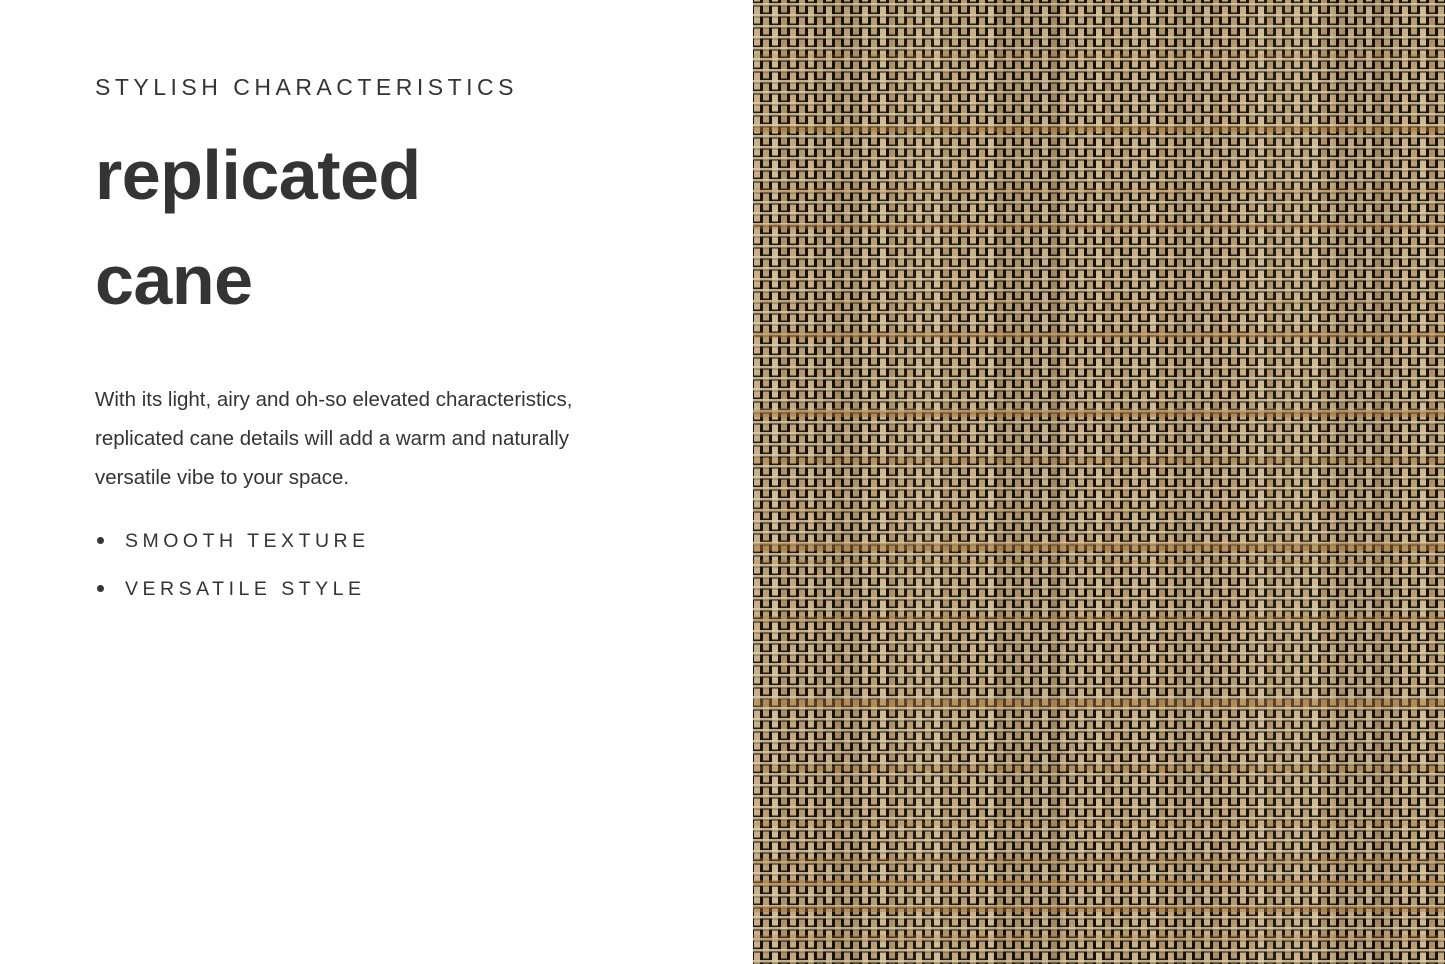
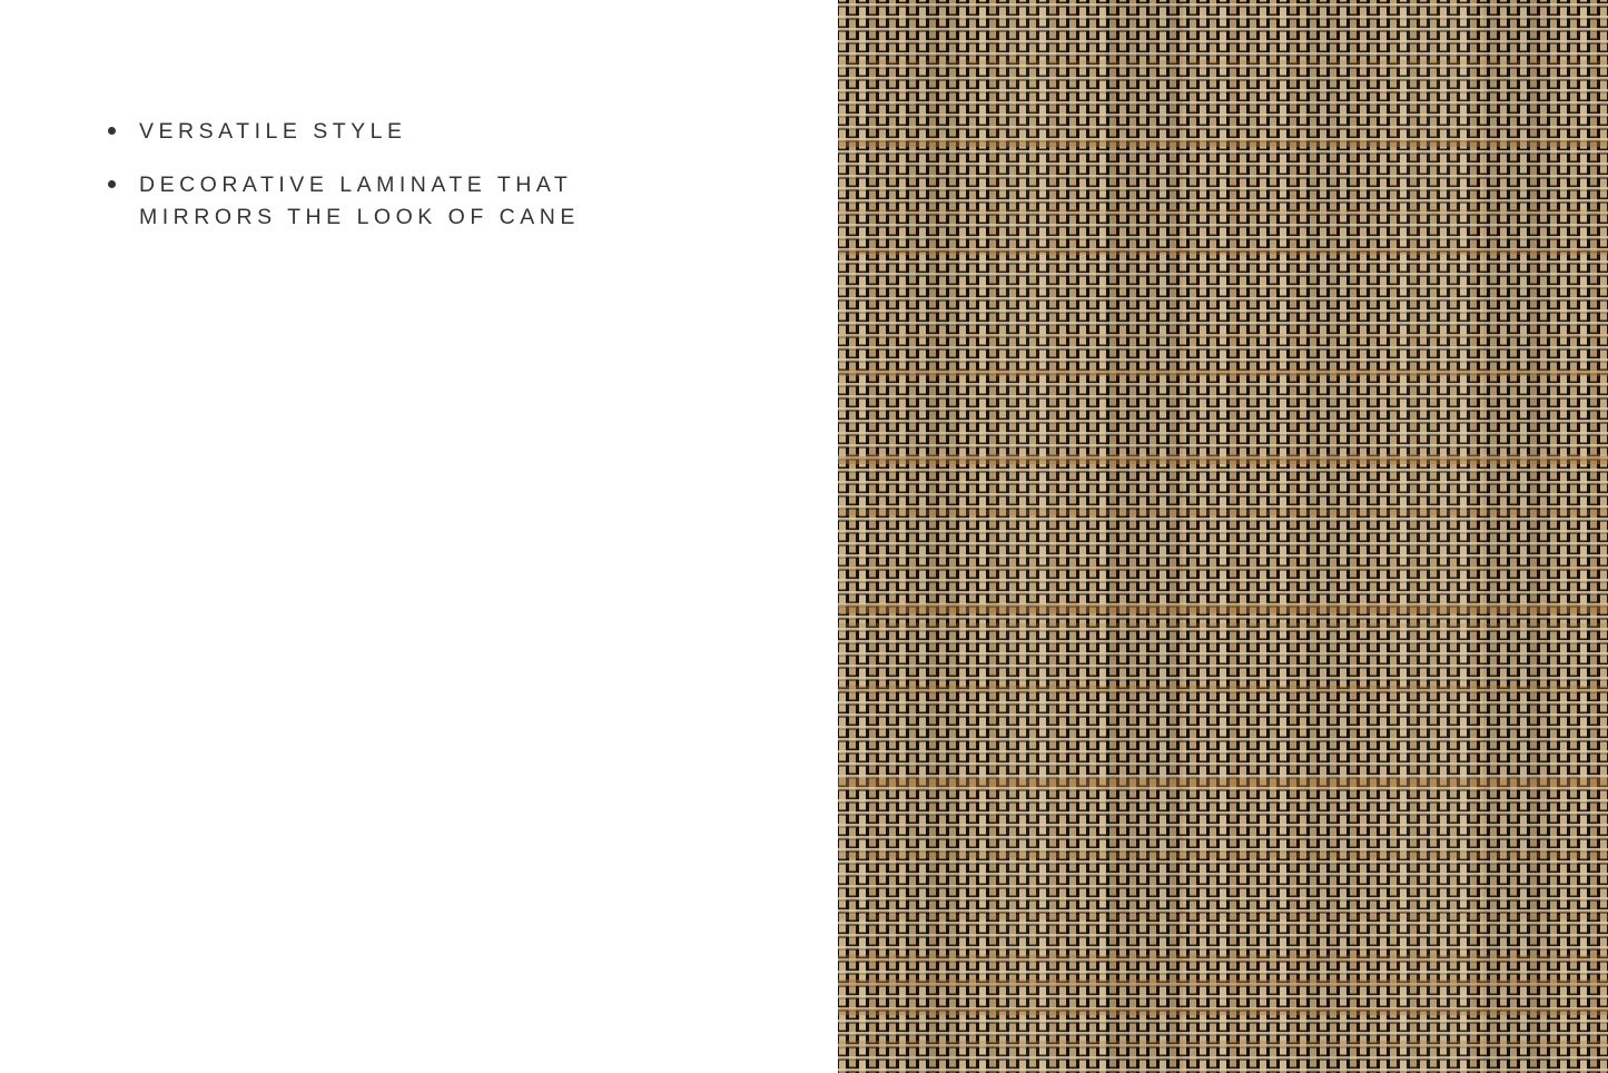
- STYLISH CHARACTERISTICS
- replicated
- cane
- With its light, airy and oh-so elevated characteristics, replicated cane details will add a warm and naturally versatile vibe to your space.
- SMOOTH TEXTURE
  VERSATILE STYLE
+ DECORATIVE LAMINATE THAT MIRRORS THE LOOK OF CANE
